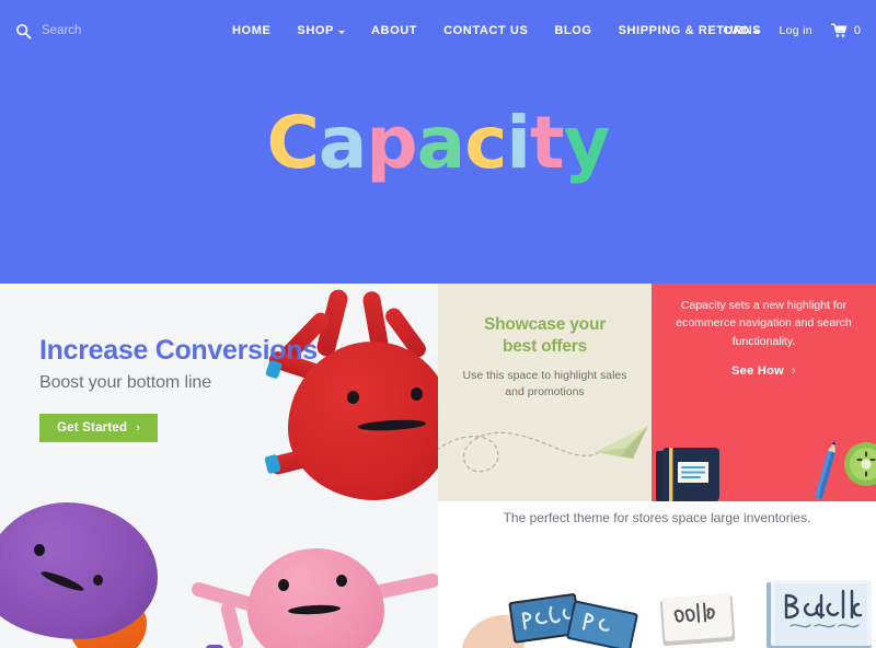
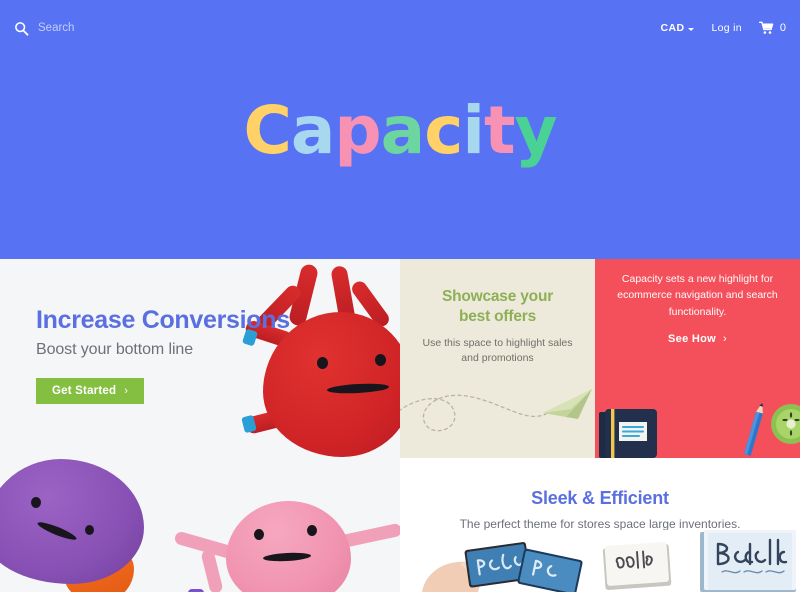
  Search
- HOME
- SHOP
- ABOUT
- CONTACT US
- BLOG
- SHIPPING & RETURNS
  CAD
  Log in
  0
  Capacity
  Increase Conversions
  Boost your bottom line
  Get Started
  ›
  Showcase your
  best offers
  Use this space to highlight sales and promotions
  Capacity sets a new highlight for ecommerce navigation and search functionality.
  See How
  ›
+ Sleek & Efficient
  The perfect theme for stores space large inventories.
